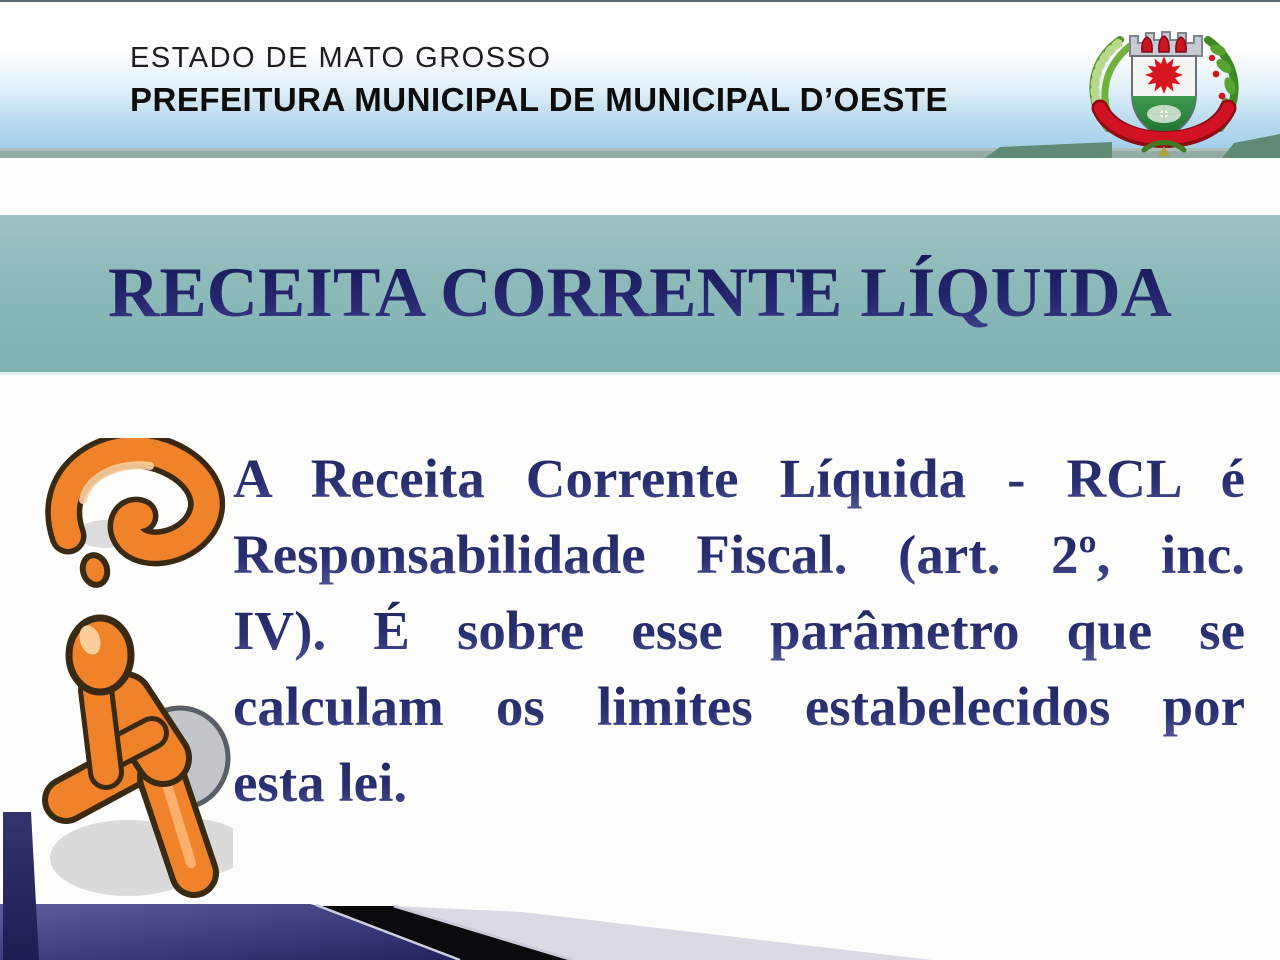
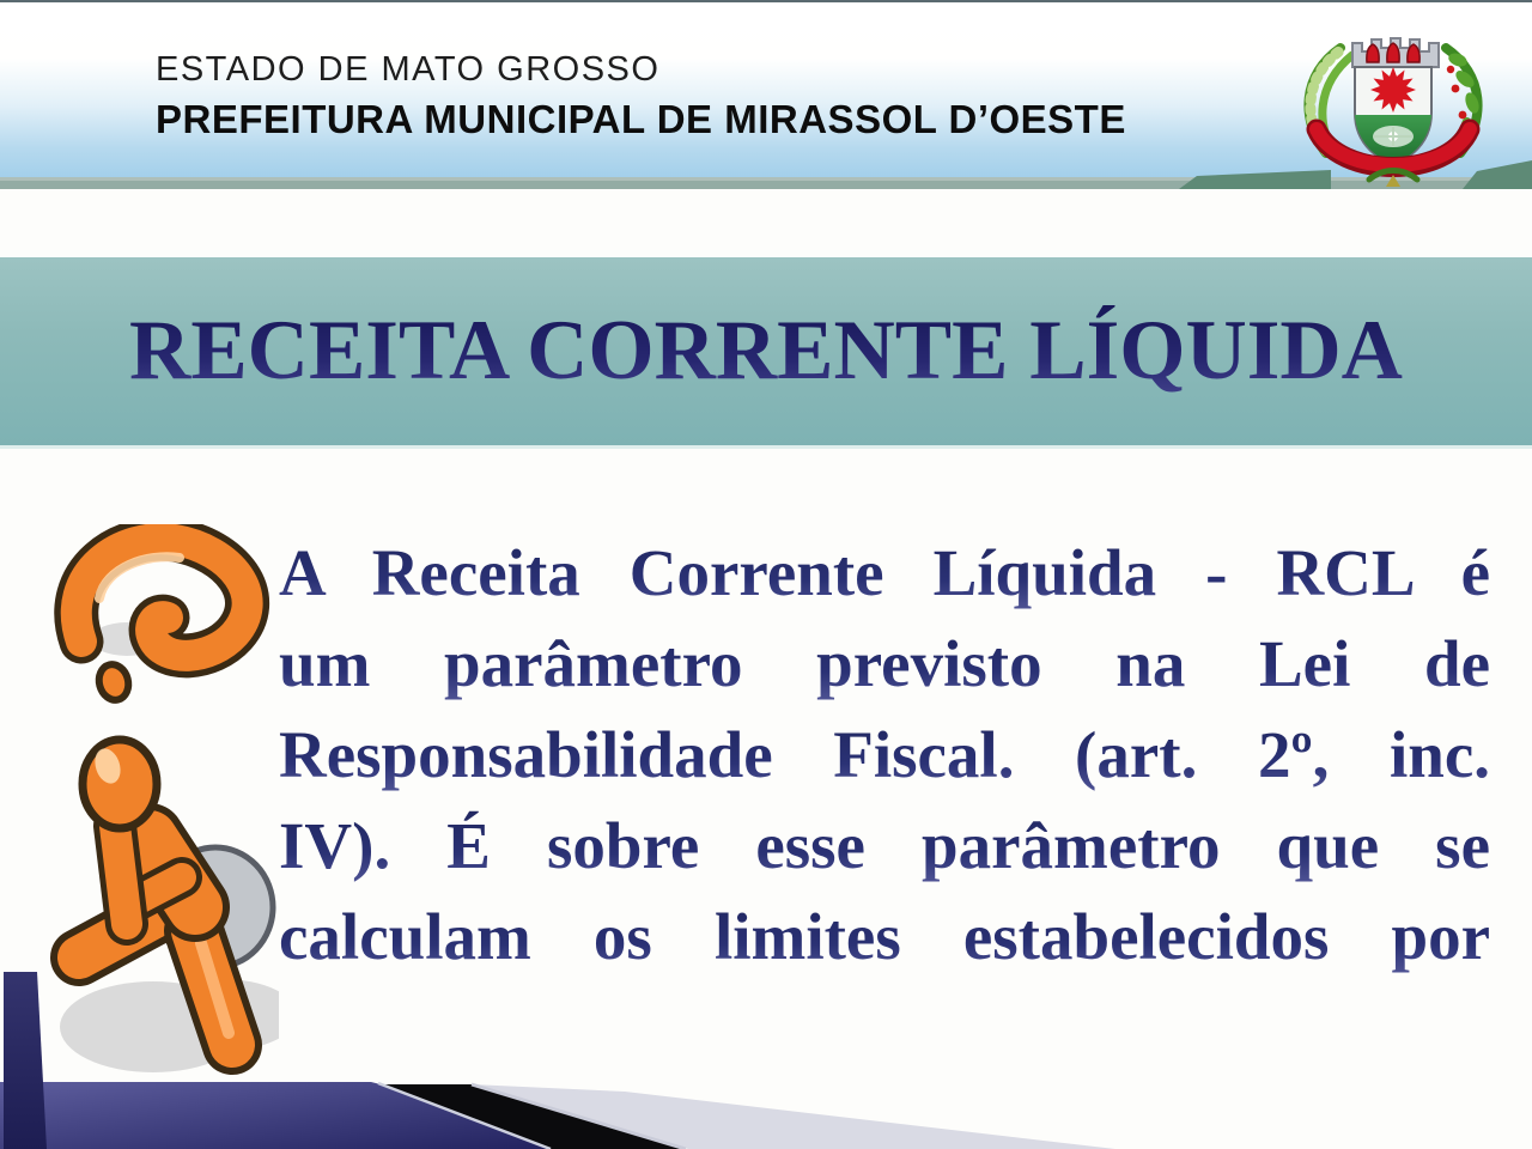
  ESTADO DE MATO GROSSO
- PREFEITURA MUNICIPAL DE MUNICIPAL D’OESTE
+ PREFEITURA MUNICIPAL DE MIRASSOL D’OESTE
  RECEITA CORRENTE LÍQUIDA
  A Receita Corrente Líquida - RCL é
+ um parâmetro previsto na Lei de
  Responsabilidade Fiscal. (art. 2º, inc.
  IV). É sobre esse parâmetro que se
  calculam os limites estabelecidos por
- esta lei.
